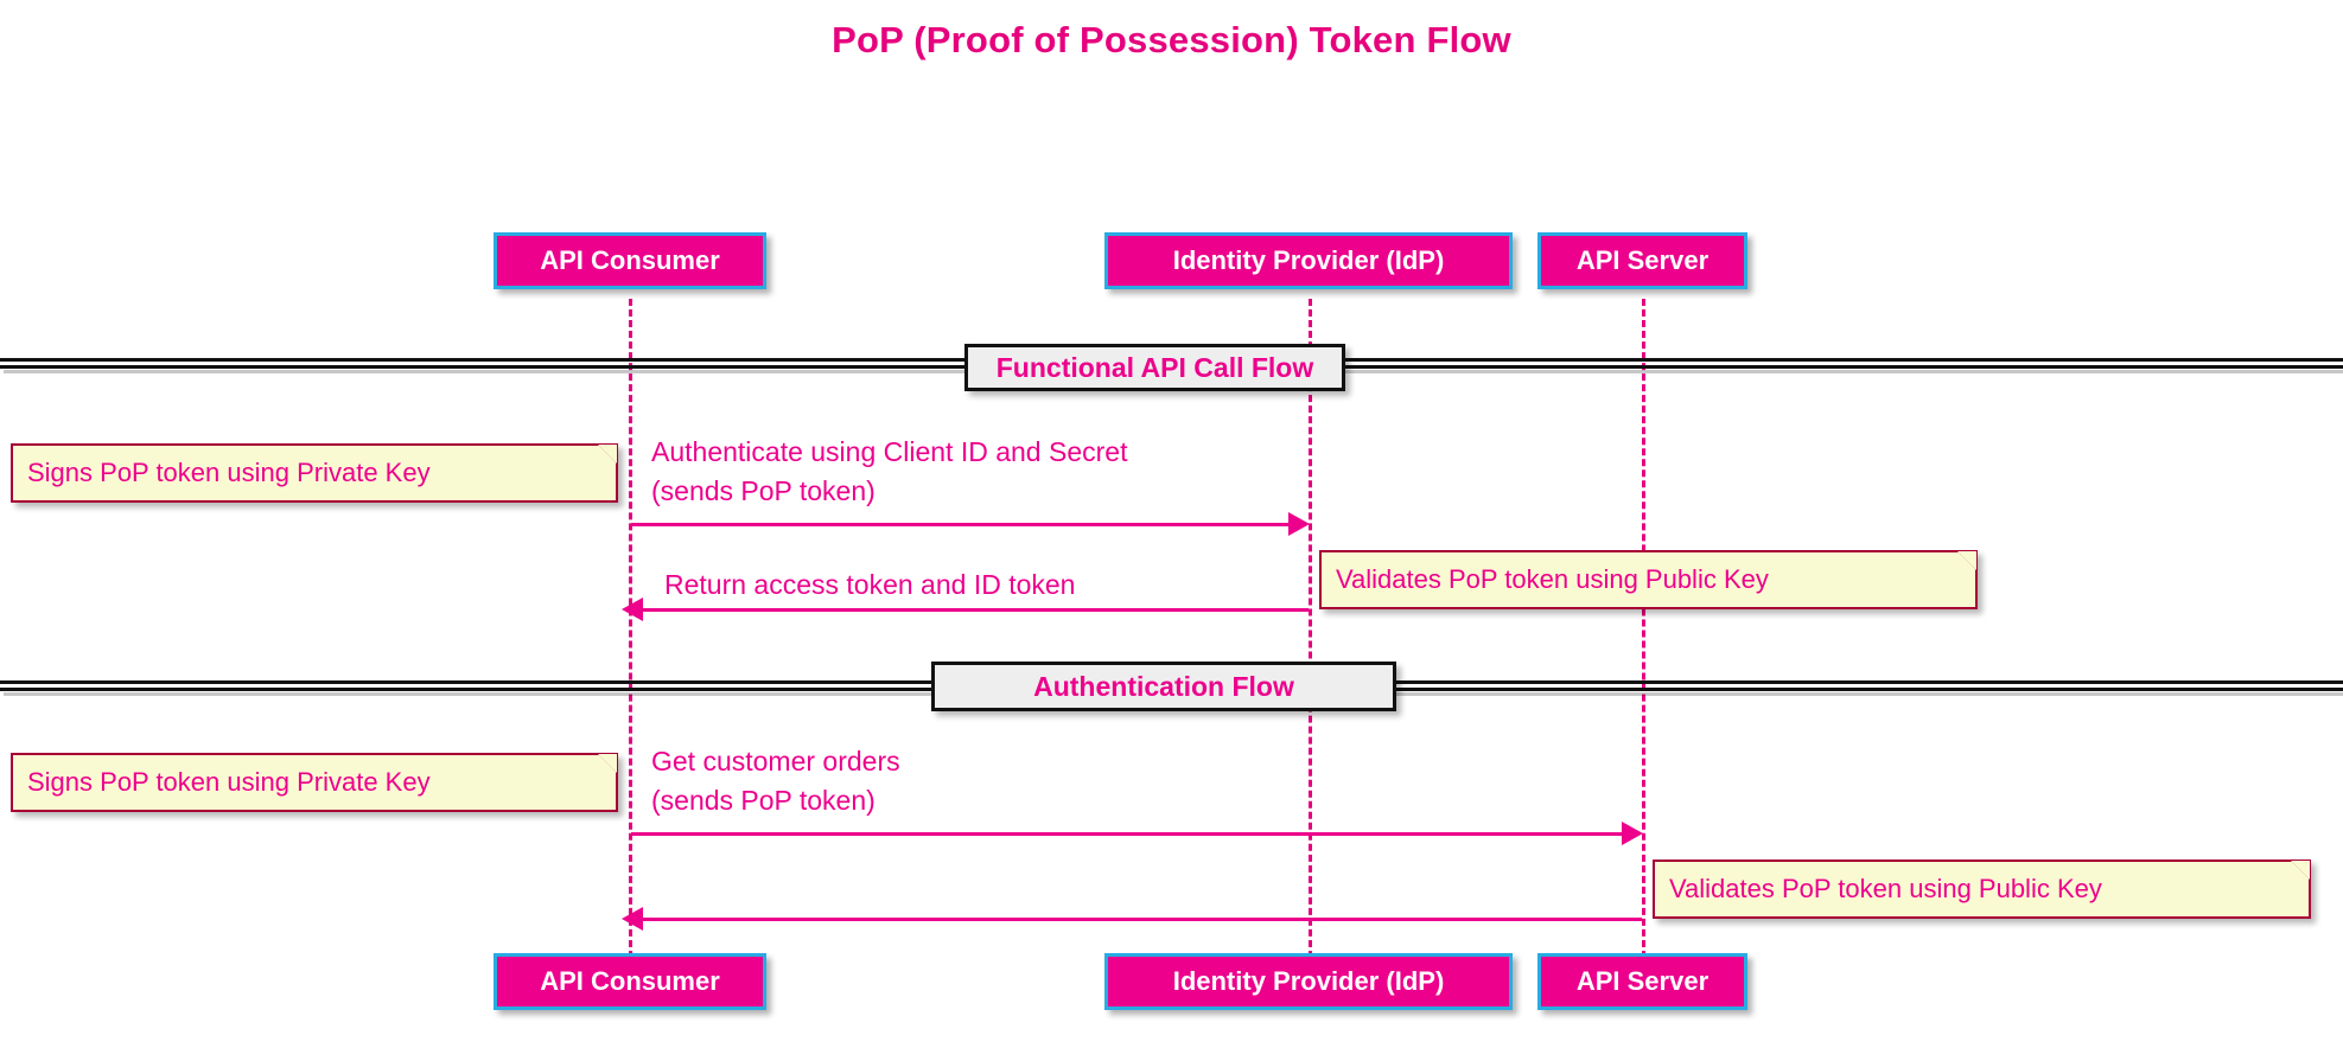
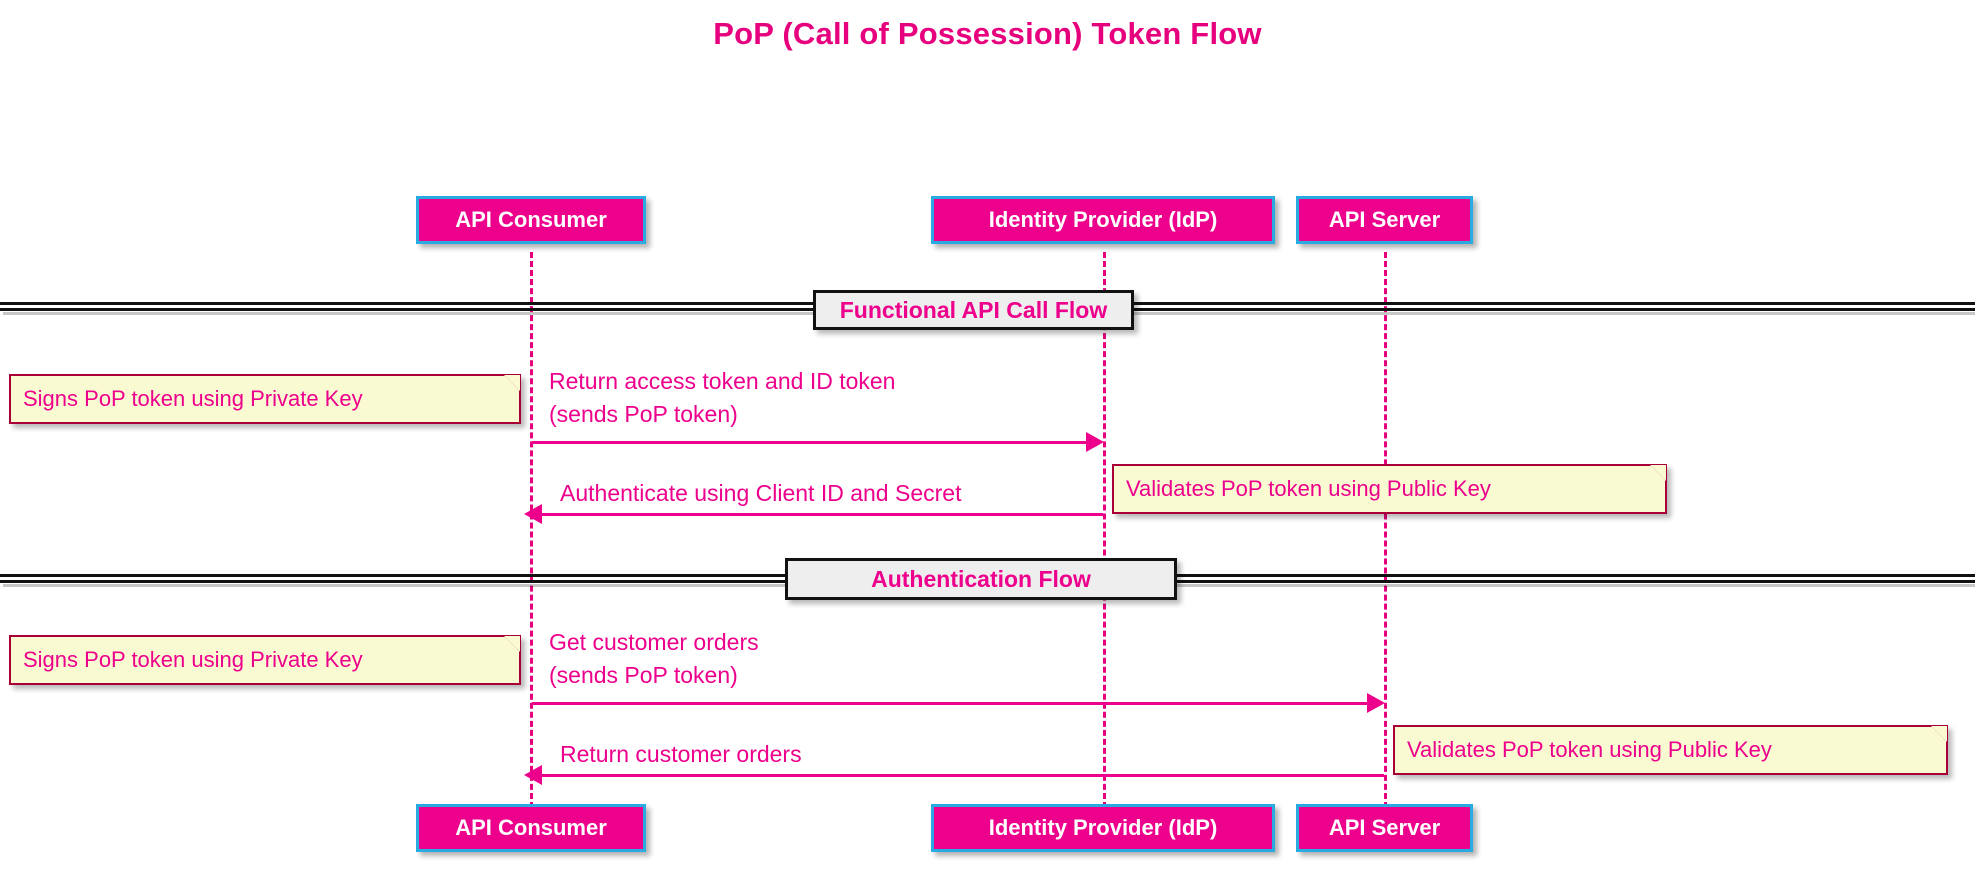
- PoP (Proof of Possession) Token Flow
+ PoP (Call of Possession) Token Flow
  API Consumer
  Identity Provider (IdP)
  API Server
  Functional API Call Flow
  Signs PoP token using Private Key
- Authenticate using Client ID and Secret
+ Return access token and ID token
  (sends PoP token)
  Validates PoP token using Public Key
- Return access token and ID token
+ Authenticate using Client ID and Secret
  Authentication Flow
  Signs PoP token using Private Key
  Get customer orders
  (sends PoP token)
  Validates PoP token using Public Key
+ Return customer orders
  API Consumer
  Identity Provider (IdP)
  API Server
